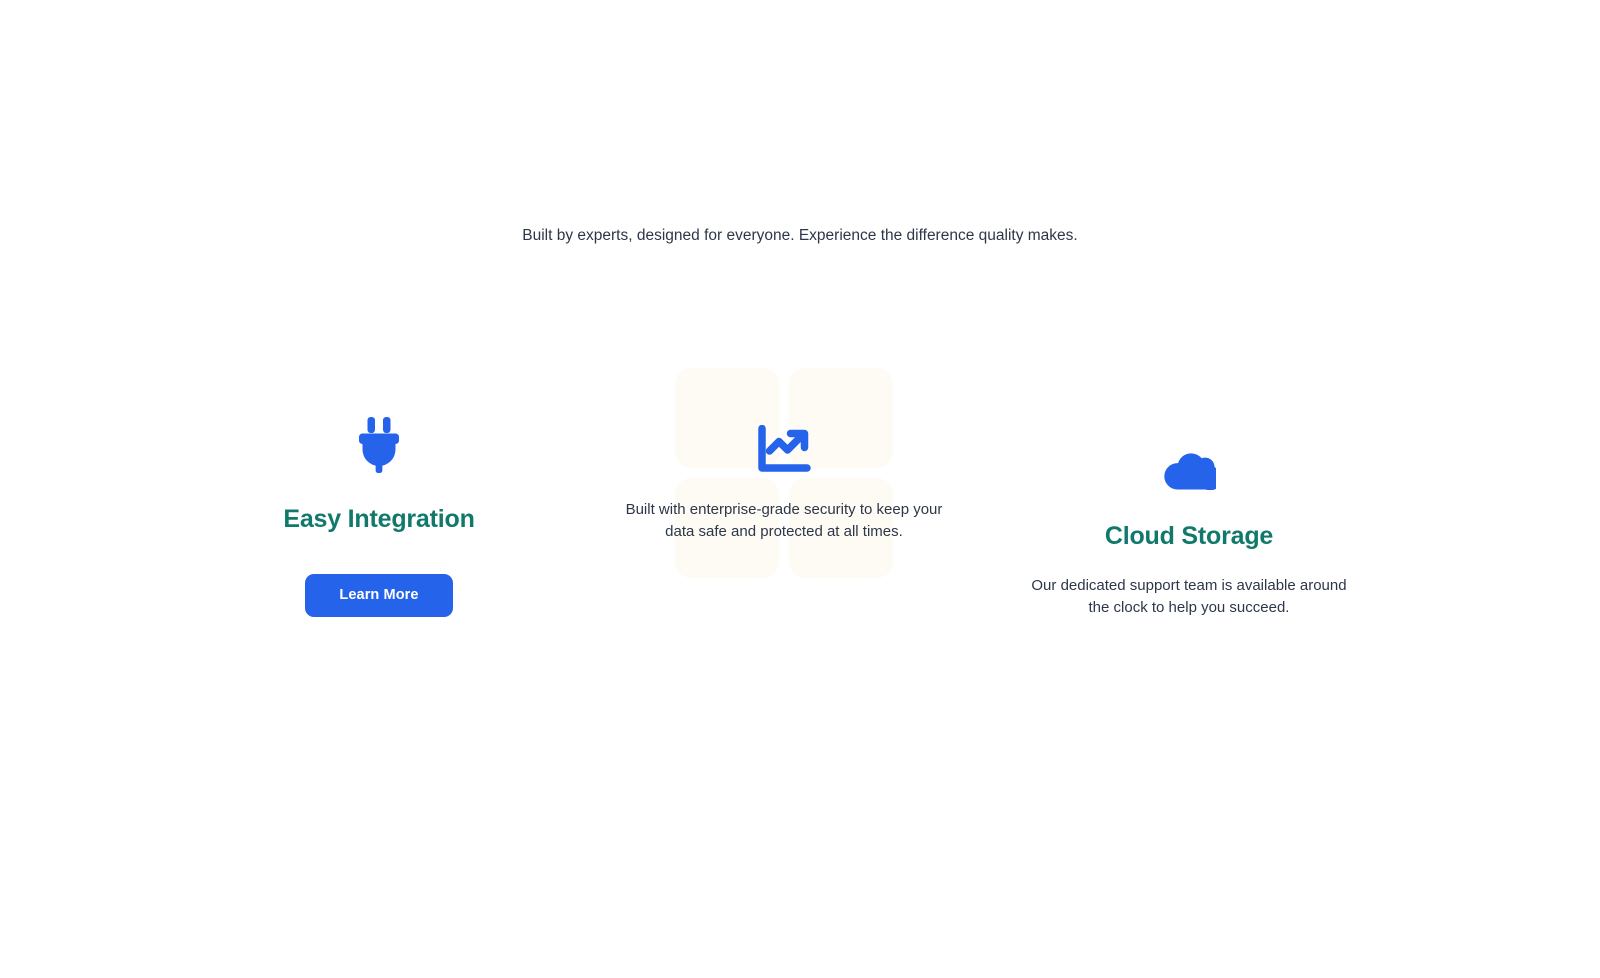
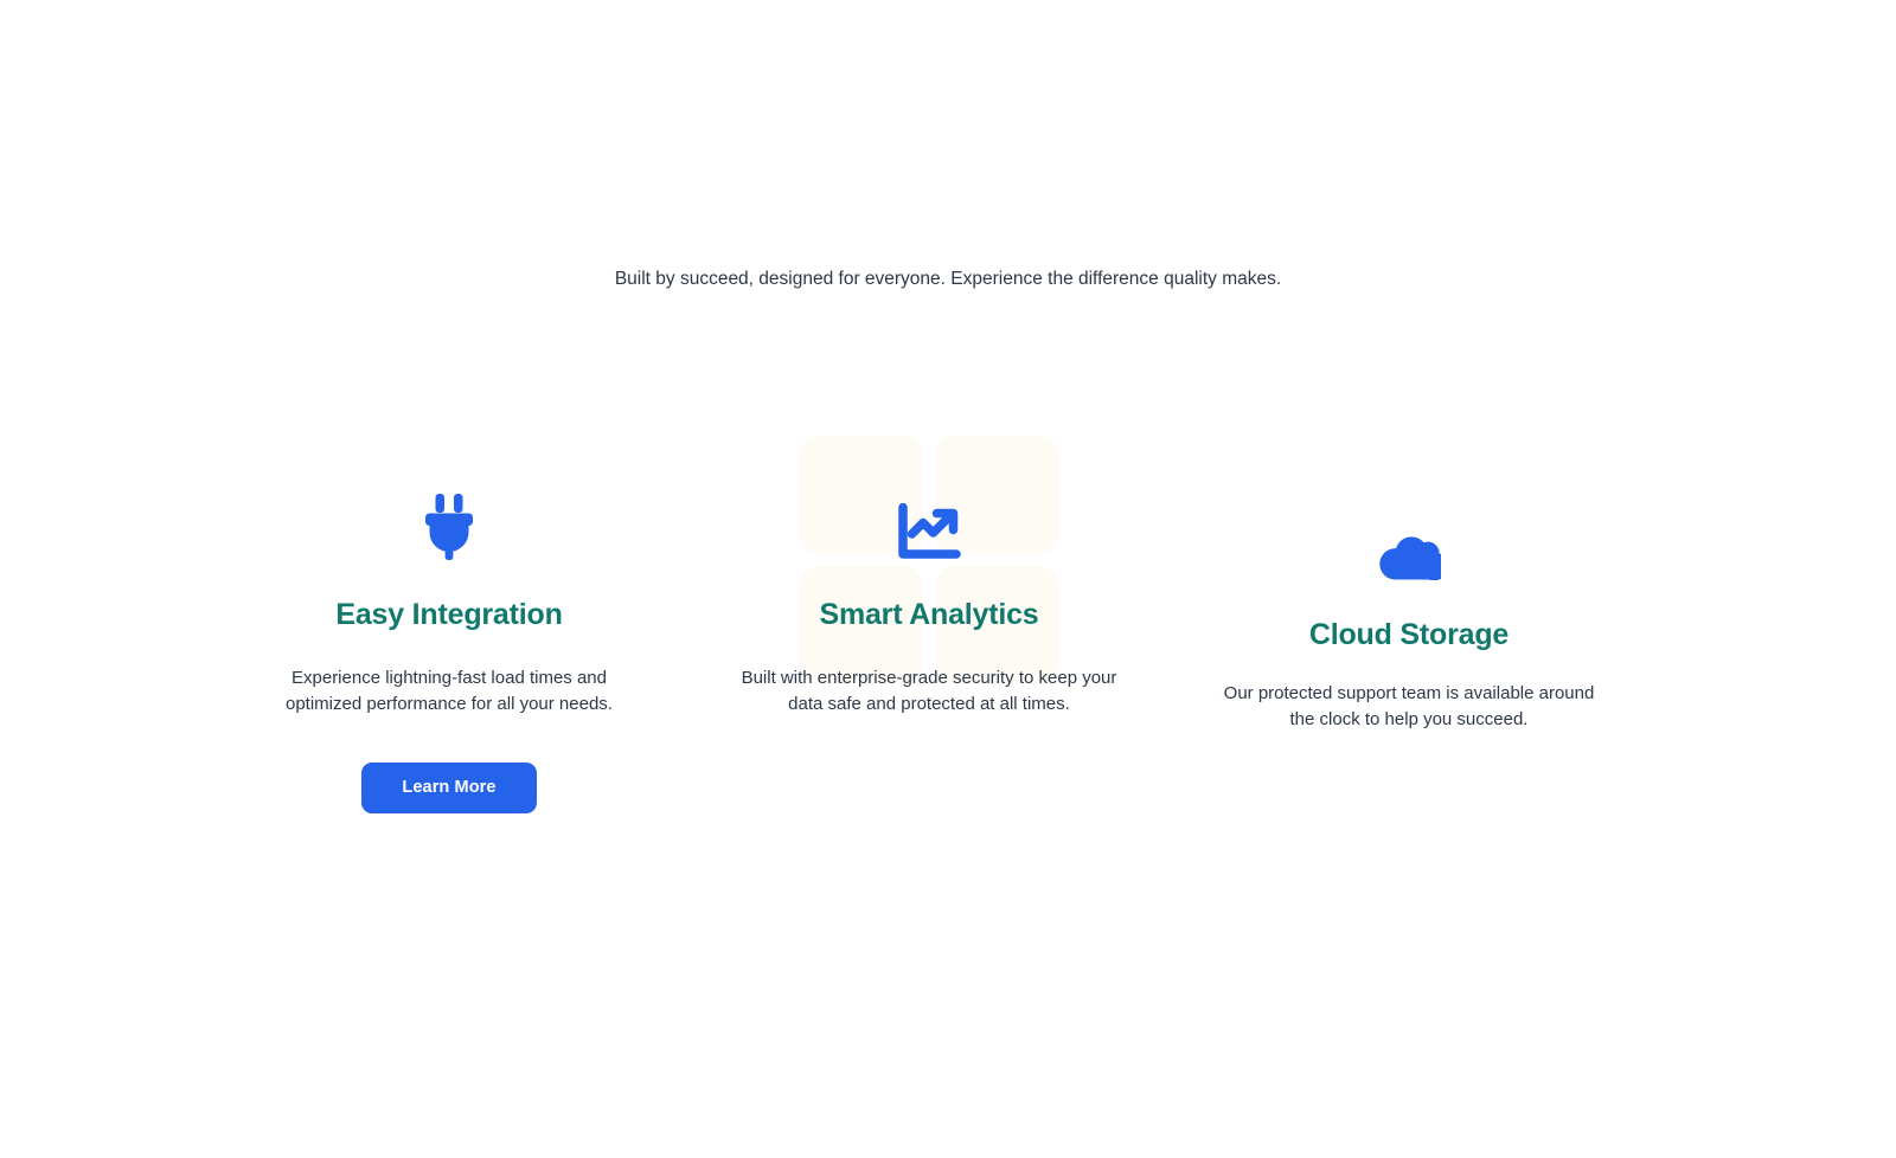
- Built by experts, designed for everyone. Experience the difference quality makes.
+ Built by succeed, designed for everyone. Experience the difference quality makes.
  Easy Integration
+ Experience lightning-fast load times and optimized performance for all your needs.
  Learn More
+ Smart Analytics
  Built with enterprise-grade security to keep your data safe and protected at all times.
  Cloud Storage
- Our dedicated support team is available around the clock to help you succeed.
+ Our protected support team is available around the clock to help you succeed.
